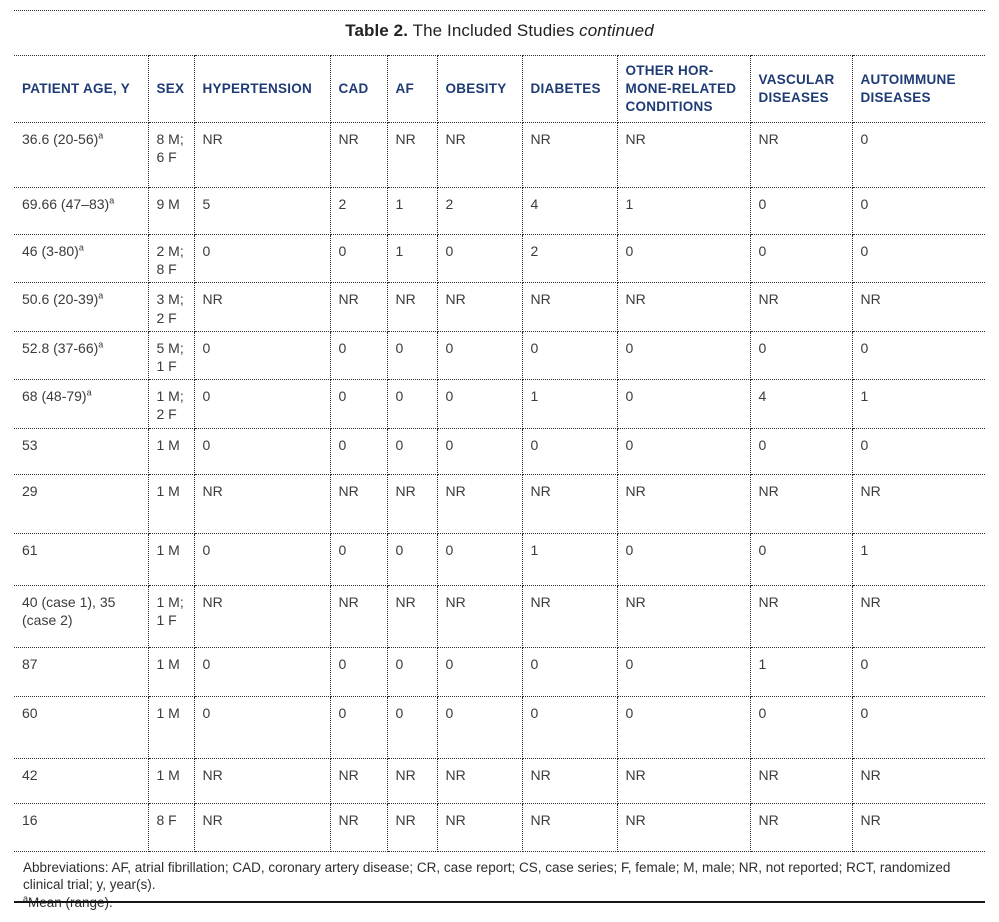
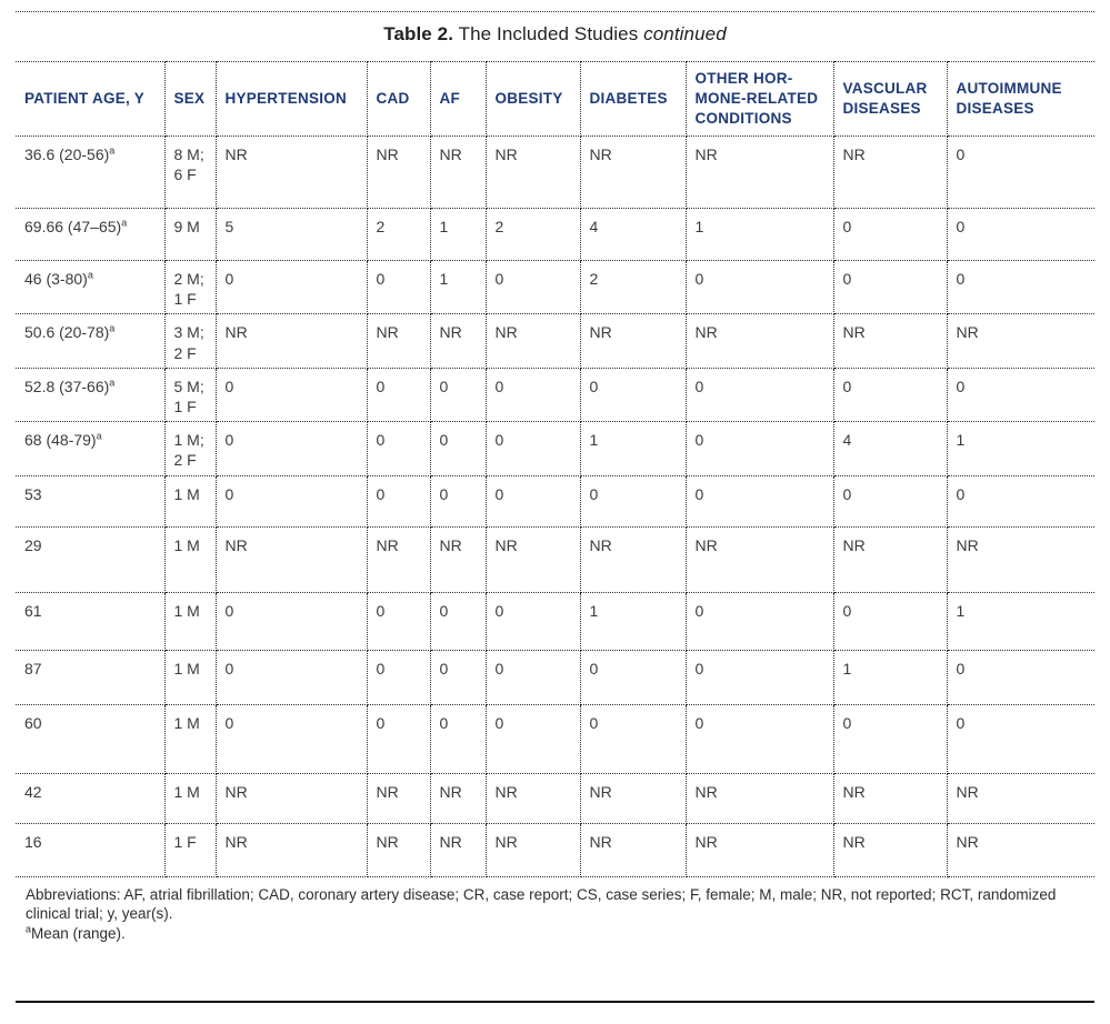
  Table 2. The Included Studies continued
  PATIENT AGE, Y	SEX	HYPERTENSION	CAD	AF	OBESITY	DIABETES	OTHER HOR- MONE-RELATED CONDITIONS	VASCULAR DISEASES	AUTOIMMUNE DISEASES
  36.6 (20-56)a	8 M; 6 F	NR	NR	NR	NR	NR	NR	NR	0
- 69.66 (47–83)a	9 M	5	2	1	2	4	1	0	0
+ 69.66 (47–65)a	9 M	5	2	1	2	4	1	0	0
- 46 (3-80)a	2 M; 8 F	0	0	1	0	2	0	0	0
+ 46 (3-80)a	2 M; 1 F	0	0	1	0	2	0	0	0
- 50.6 (20-39)a	3 M; 2 F	NR	NR	NR	NR	NR	NR	NR	NR
+ 50.6 (20-78)a	3 M; 2 F	NR	NR	NR	NR	NR	NR	NR	NR
  52.8 (37-66)a	5 M; 1 F	0	0	0	0	0	0	0	0
  68 (48-79)a	1 M; 2 F	0	0	0	0	1	0	4	1
  53	1 M	0	0	0	0	0	0	0	0
  29	1 M	NR	NR	NR	NR	NR	NR	NR	NR
  61	1 M	0	0	0	0	1	0	0	1
- 40 (case 1), 35 (case 2)	1 M; 1 F	NR	NR	NR	NR	NR	NR	NR	NR
  87	1 M	0	0	0	0	0	0	1	0
  60	1 M	0	0	0	0	0	0	0	0
  42	1 M	NR	NR	NR	NR	NR	NR	NR	NR
- 16	8 F	NR	NR	NR	NR	NR	NR	NR	NR
+ 16	1 F	NR	NR	NR	NR	NR	NR	NR	NR
  Abbreviations: AF, atrial fibrillation; CAD, coronary artery disease; CR, case report; CS, case series; F, female; M, male; NR, not reported; RCT, randomized clinical trial; y, year(s).
  aMean (range).
